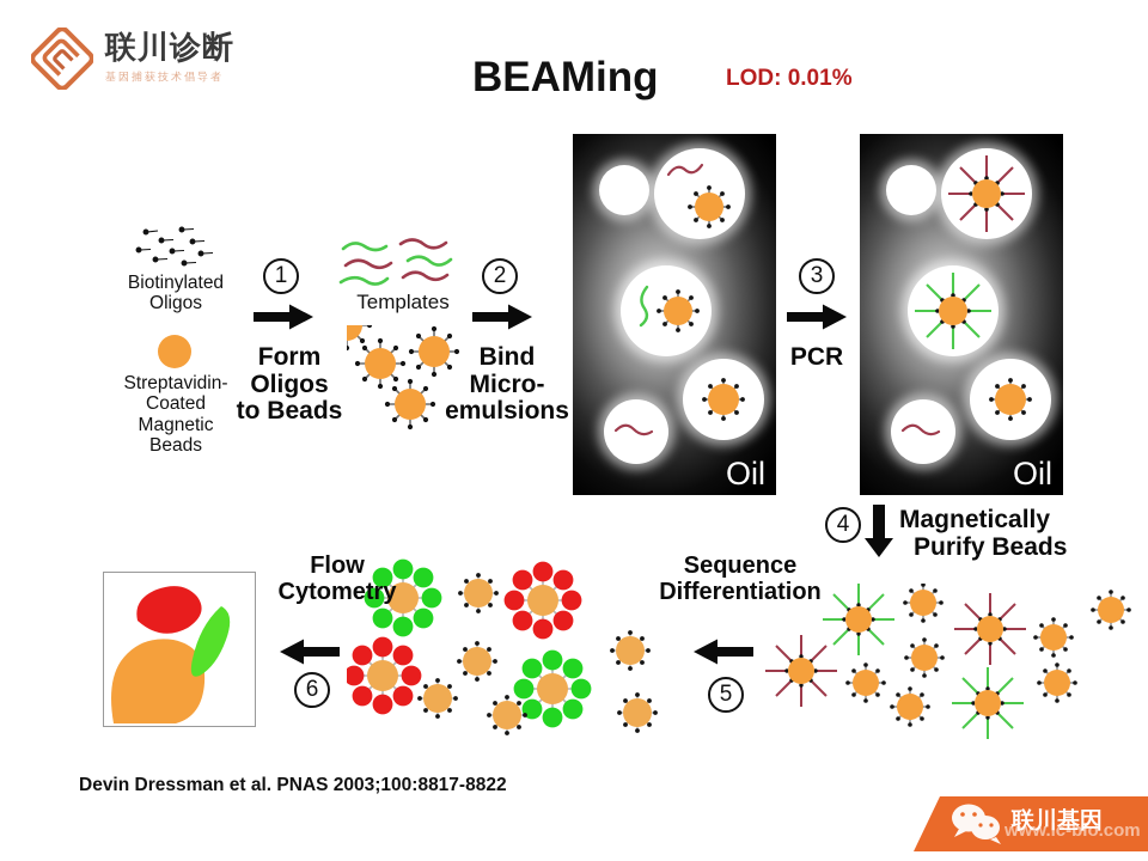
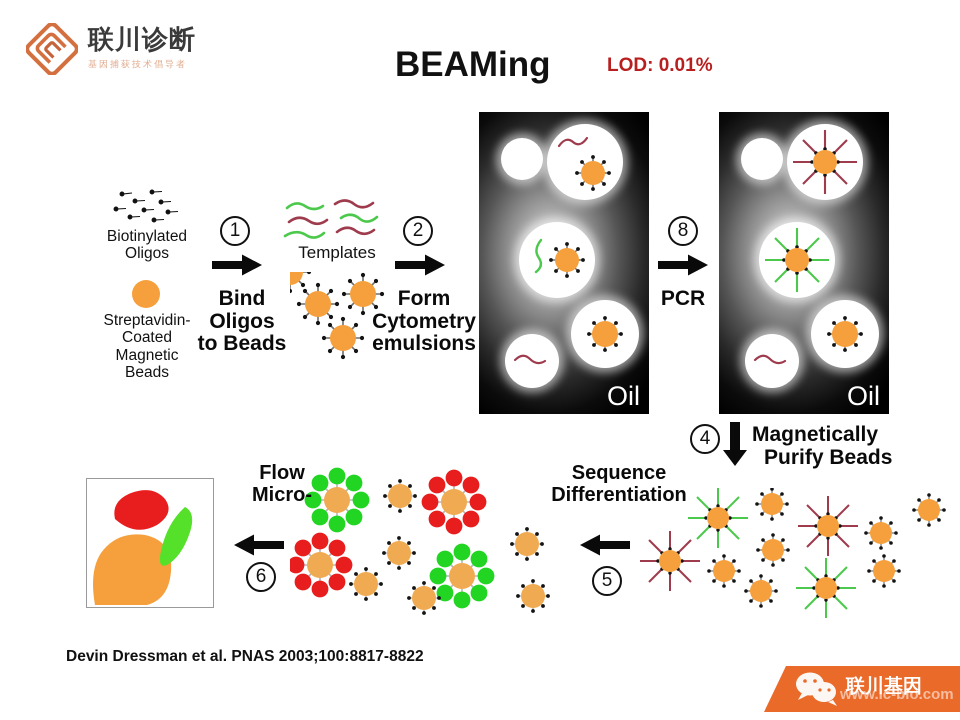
  联川诊断
  基因捕获技术倡导者
  BEAMing
  LOD: 0.01%
  Biotinylated
  Oligos
  Streptavidin-
  Coated
  Magnetic
  Beads
  1
- Form
+ Bind
  Oligos
  to Beads
  Templates
  2
- Bind
+ Form
- Micro-
+ Cytometry
  emulsions
  Oil
- 3
+ 8
  PCR
  Oil
  4
  Magnetically
  Purify Beads
  Sequence
  Differentiation
  5
  Flow
- Cytometry
+ Micro-
  6
  Devin Dressman et al. PNAS 2003;100:8817-8822
  联川基因
  www.lc-bio.com
